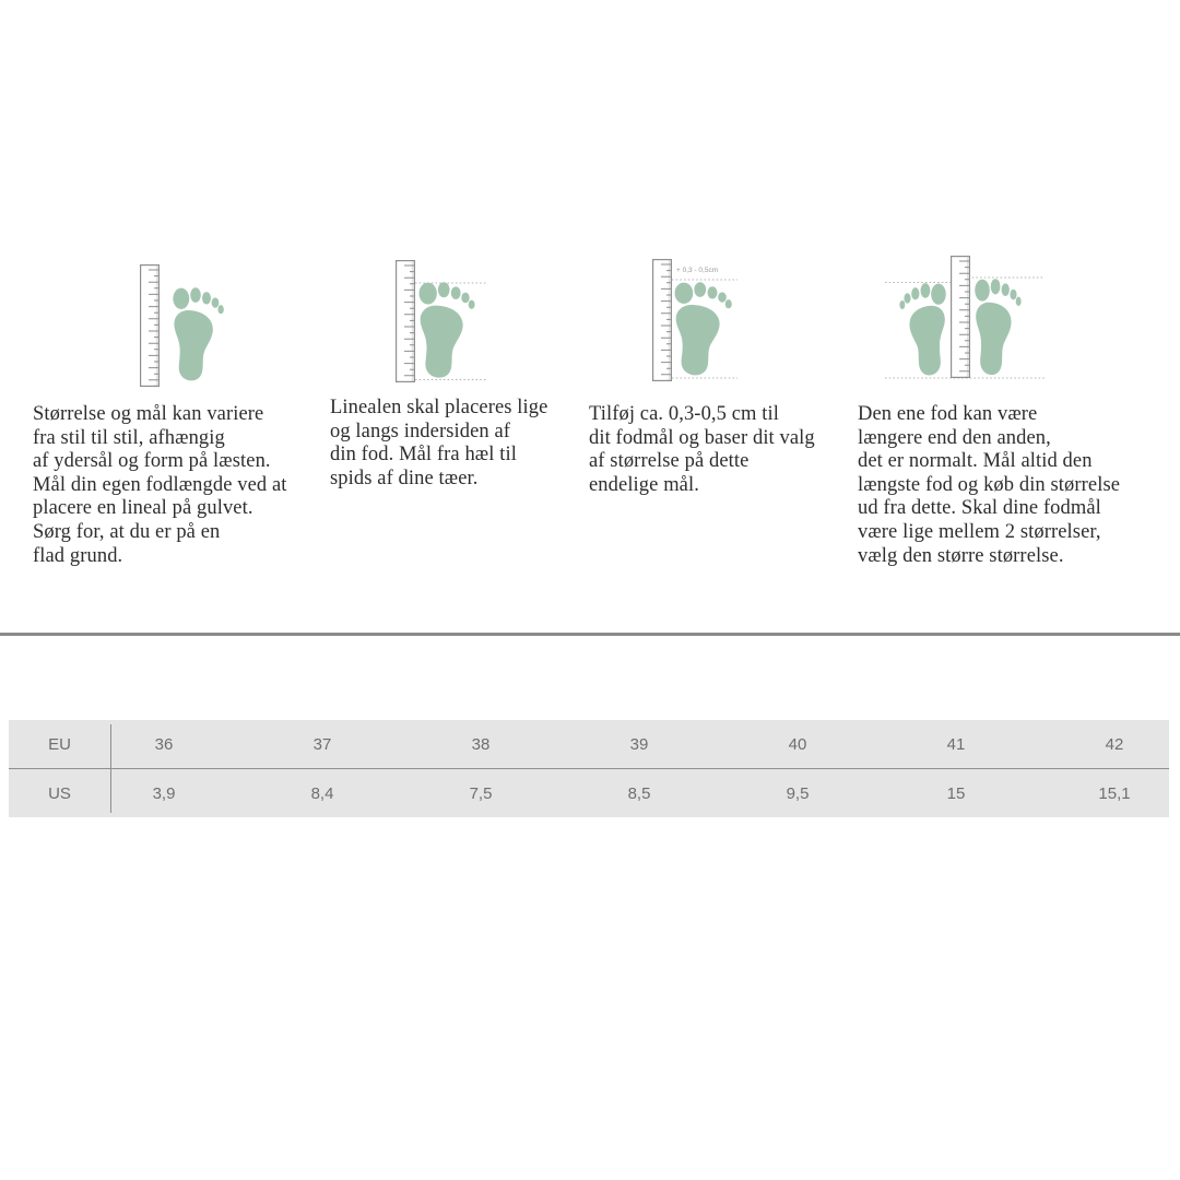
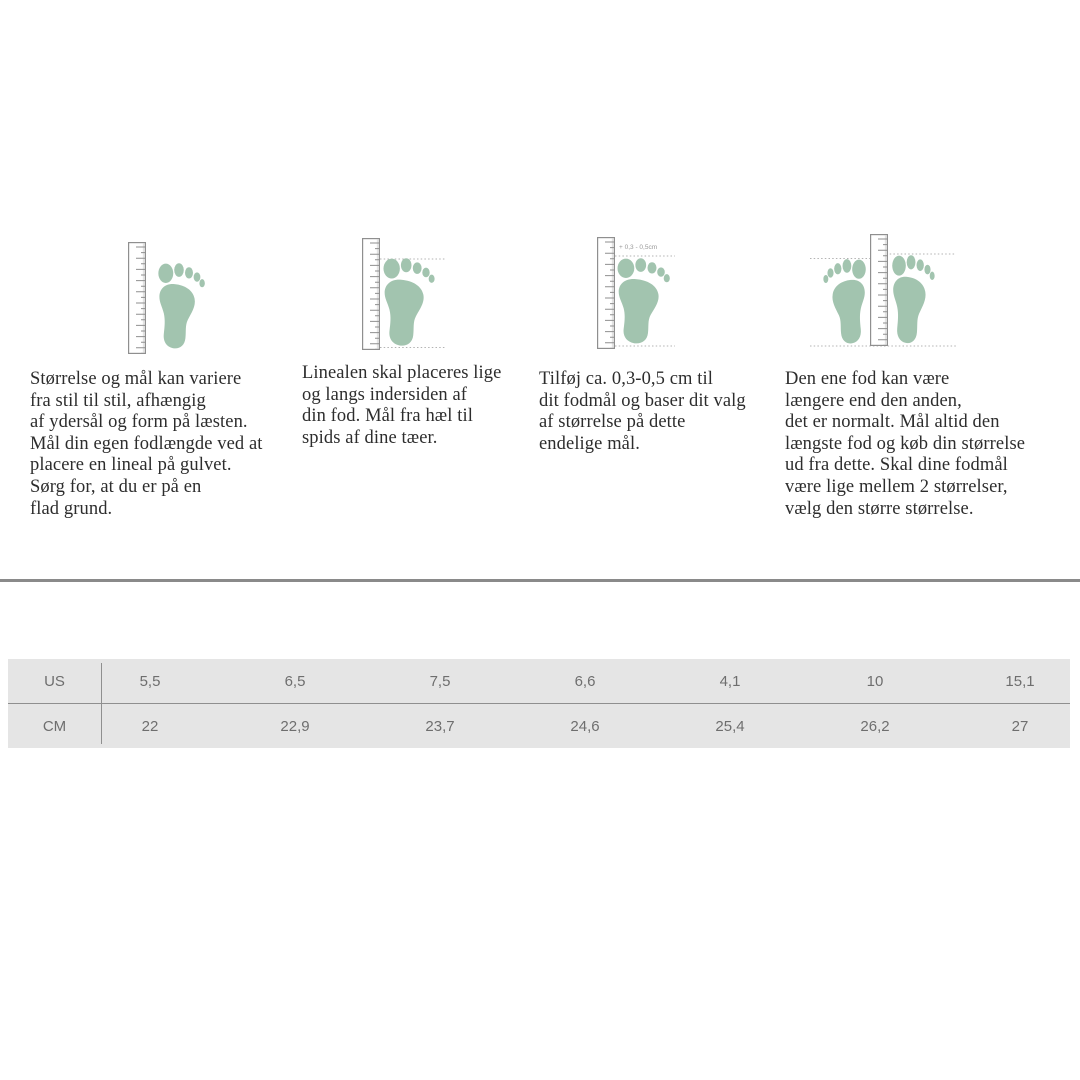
  Størrelse og mål kan variere
  fra stil til stil, afhængig
  af ydersål og form på læsten.
  Mål din egen fodlængde ved at
  placere en lineal på gulvet.
  Sørg for, at du er på en
  flad grund.
  Linealen skal placeres lige
  og langs indersiden af
  din fod. Mål fra hæl til
  spids af dine tæer.
  Tilføj ca. 0,3-0,5 cm til
  dit fodmål og baser dit valg
  af størrelse på dette
  endelige mål.
  Den ene fod kan være
  længere end den anden,
  det er normalt. Mål altid den
  længste fod og køb din størrelse
  ud fra dette. Skal dine fodmål
  være lige mellem 2 størrelser,
  vælg den større størrelse.
- EU
- 36
- 37
- 38
- 39
- 40
- 41
- 42
  US
- 3,9
+ 5,5
- 8,4
+ 6,5
  7,5
- 8,5
+ 6,6
- 9,5
+ 4,1
- 15
+ 10
  15,1
+ CM
+ 22
+ 22,9
+ 23,7
+ 24,6
+ 25,4
+ 26,2
+ 27
